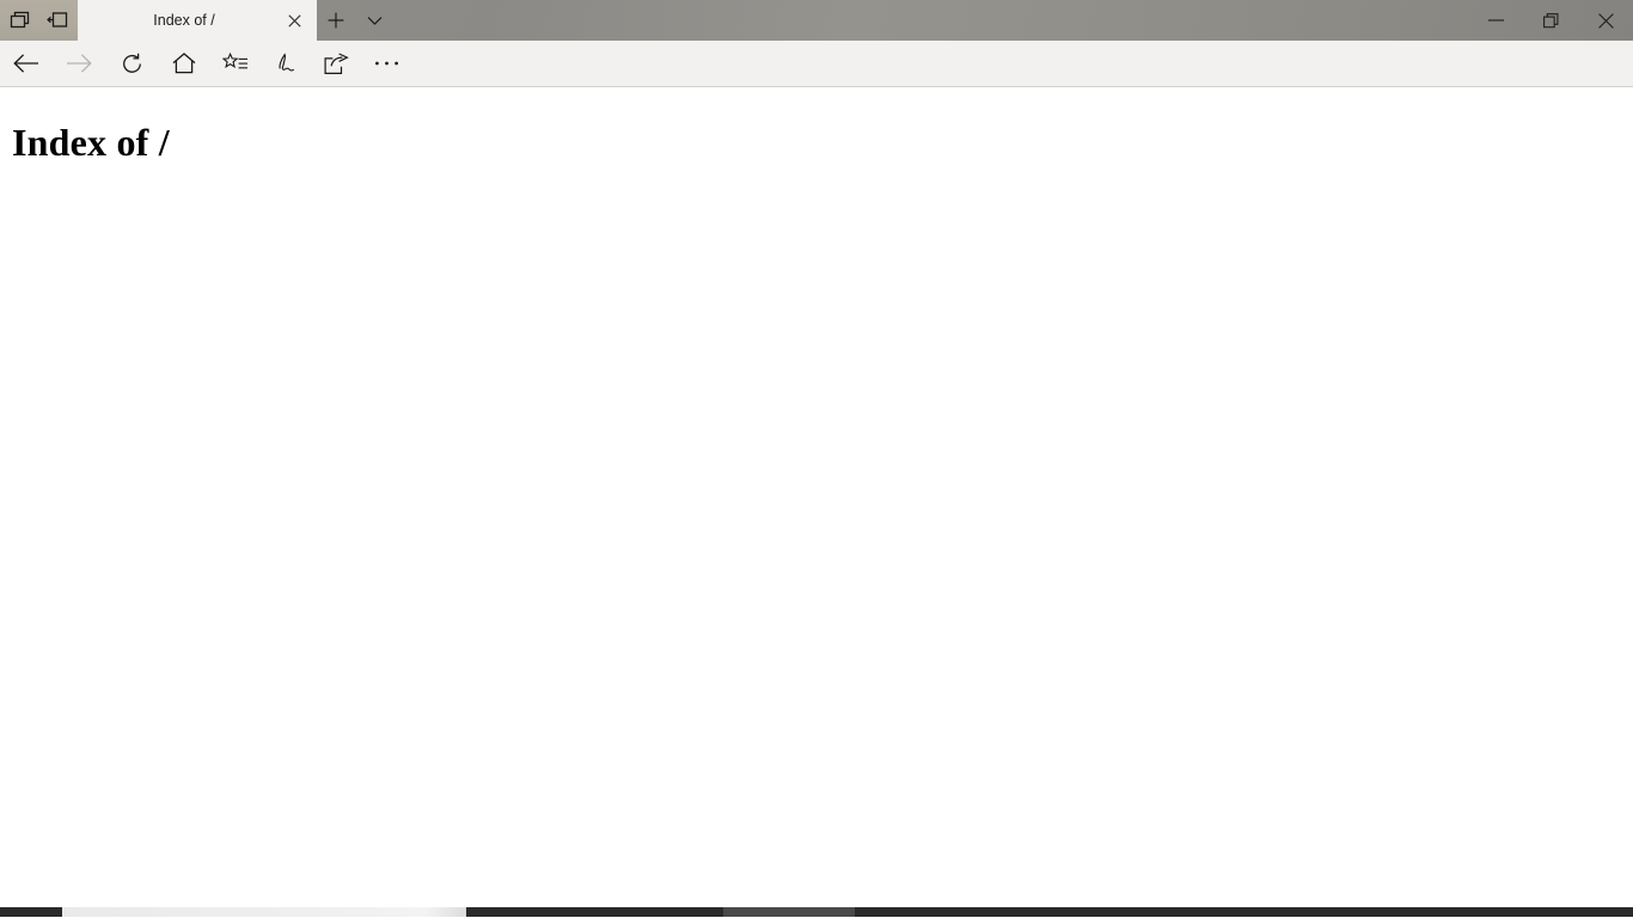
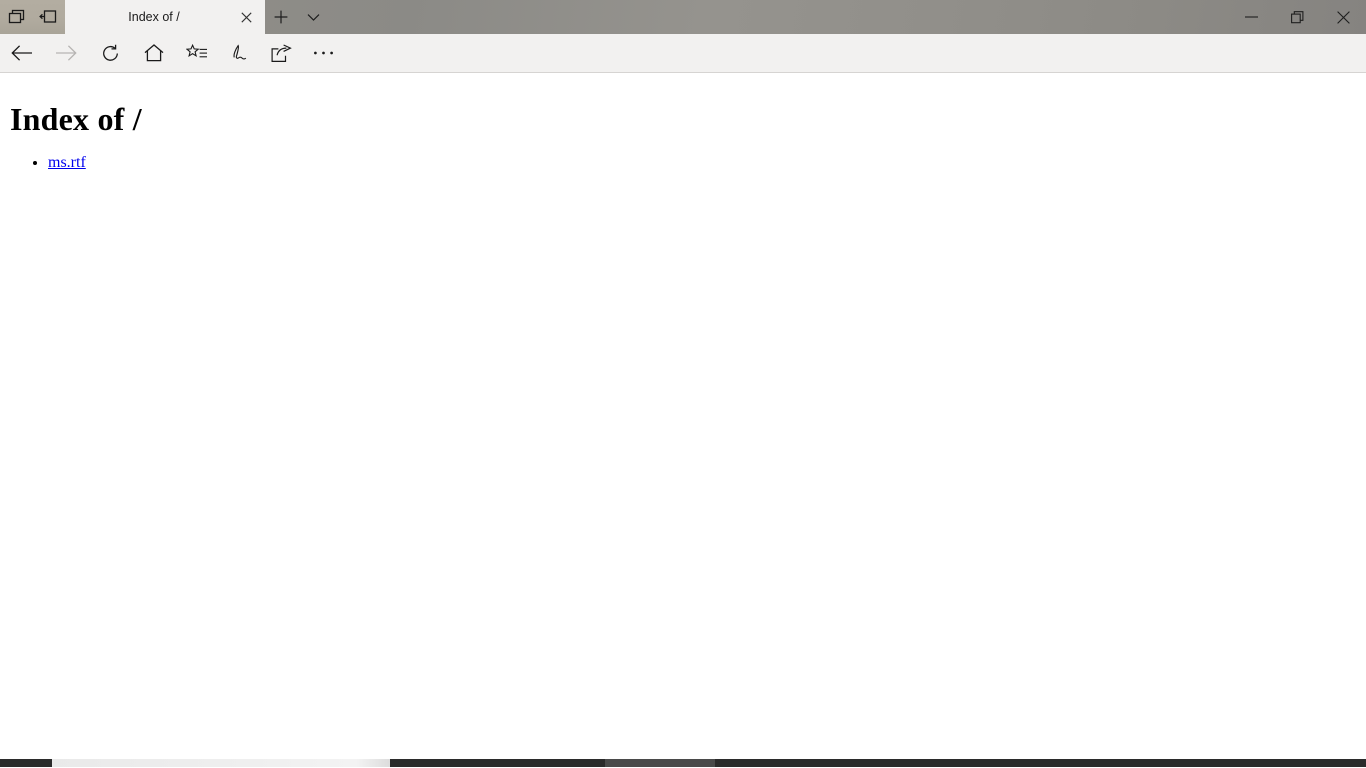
  Index of /
  Index of /
+ ms.rtf
